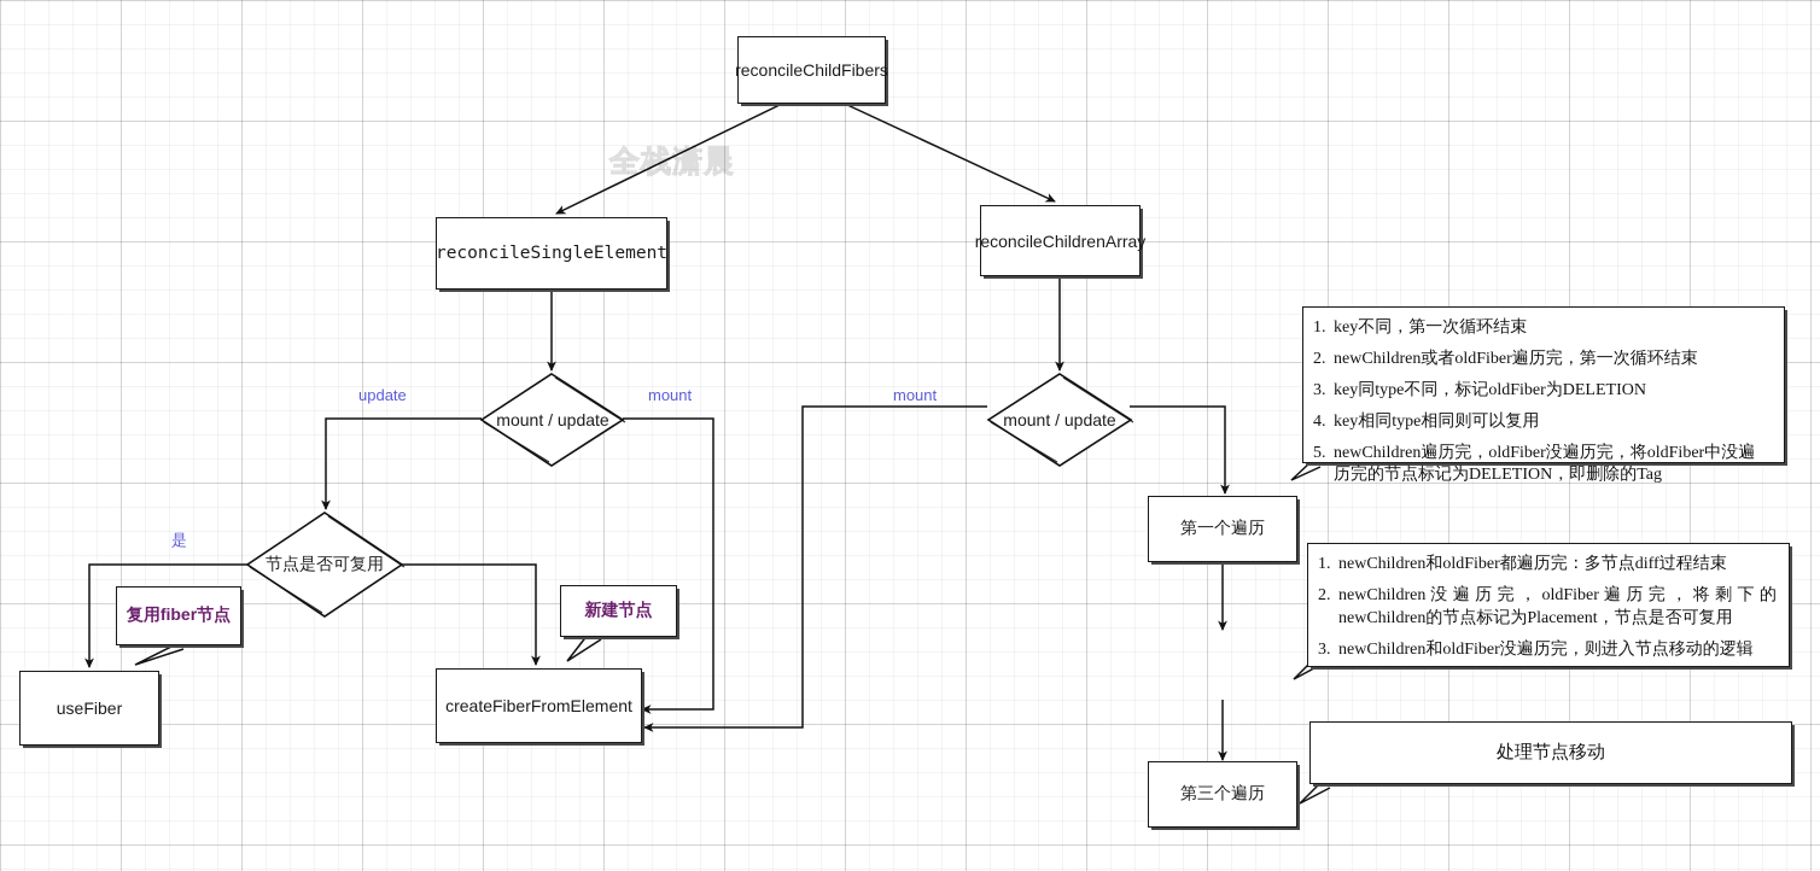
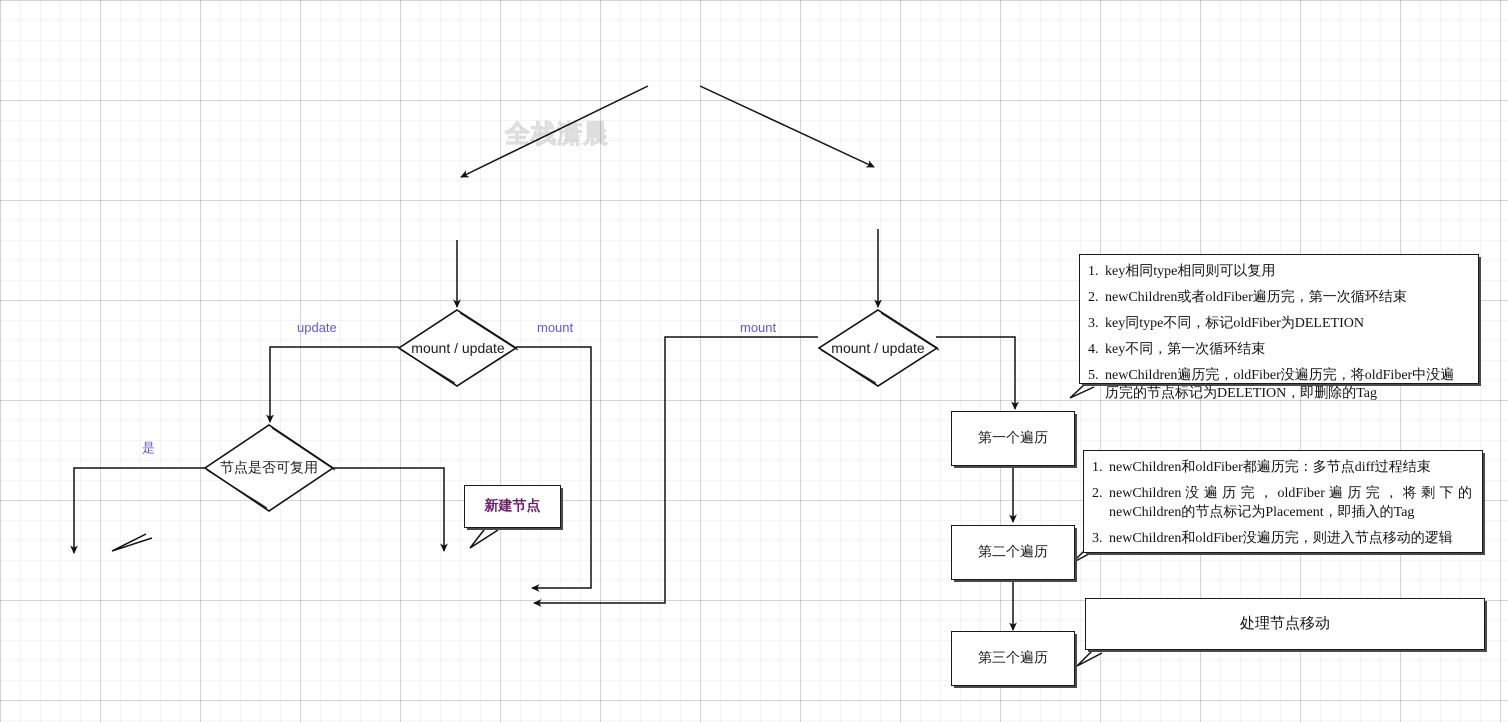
  全栈潇晨
- reconcileChildFibers
- reconcileSingleElement
- reconcileChildrenArray
- useFiber
- createFiberFromElement
  第一个遍历
+ 第二个遍历
  第三个遍历
  mount / update
  mount / update
  节点是否可复用
  update
  mount
  mount
  是
- 复用fiber节点
  新建节点
  1.
- key不同，第一次循环结束
+ key相同type相同则可以复用
  2.
  newChildren或者oldFiber遍历完，第一次循环结束
  3.
  key同type不同，标记oldFiber为DELETION
  4.
- key相同type相同则可以复用
+ key不同，第一次循环结束
  5.
  newChildren遍历完，oldFiber没遍历完，将oldFiber中没遍历完的节点标记为DELETION，即删除的Tag
  1.
  newChildren和oldFiber都遍历完：多节点diff过程结束
  2.
- newChildren 没 遍 历 完 ， oldFiber 遍 历 完 ， 将 剩 下 的 newChildren的节点标记为Placement，节点是否可复用
+ newChildren 没 遍 历 完 ， oldFiber 遍 历 完 ， 将 剩 下 的 newChildren的节点标记为Placement，即插入的Tag
  3.
  newChildren和oldFiber没遍历完，则进入节点移动的逻辑
  处理节点移动
